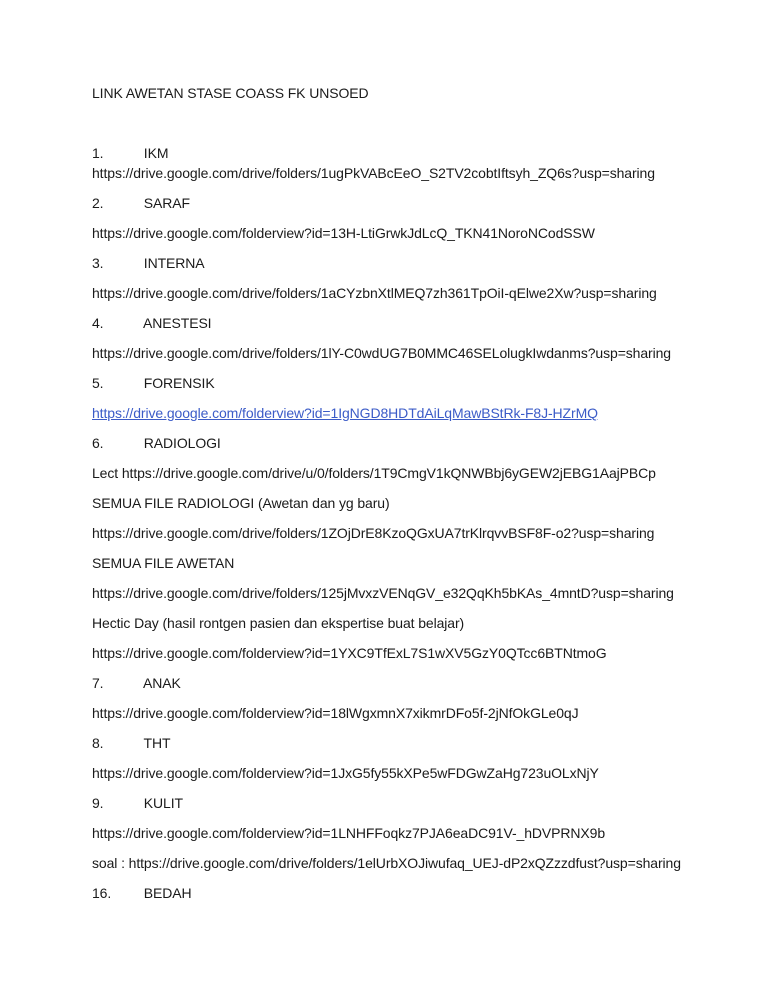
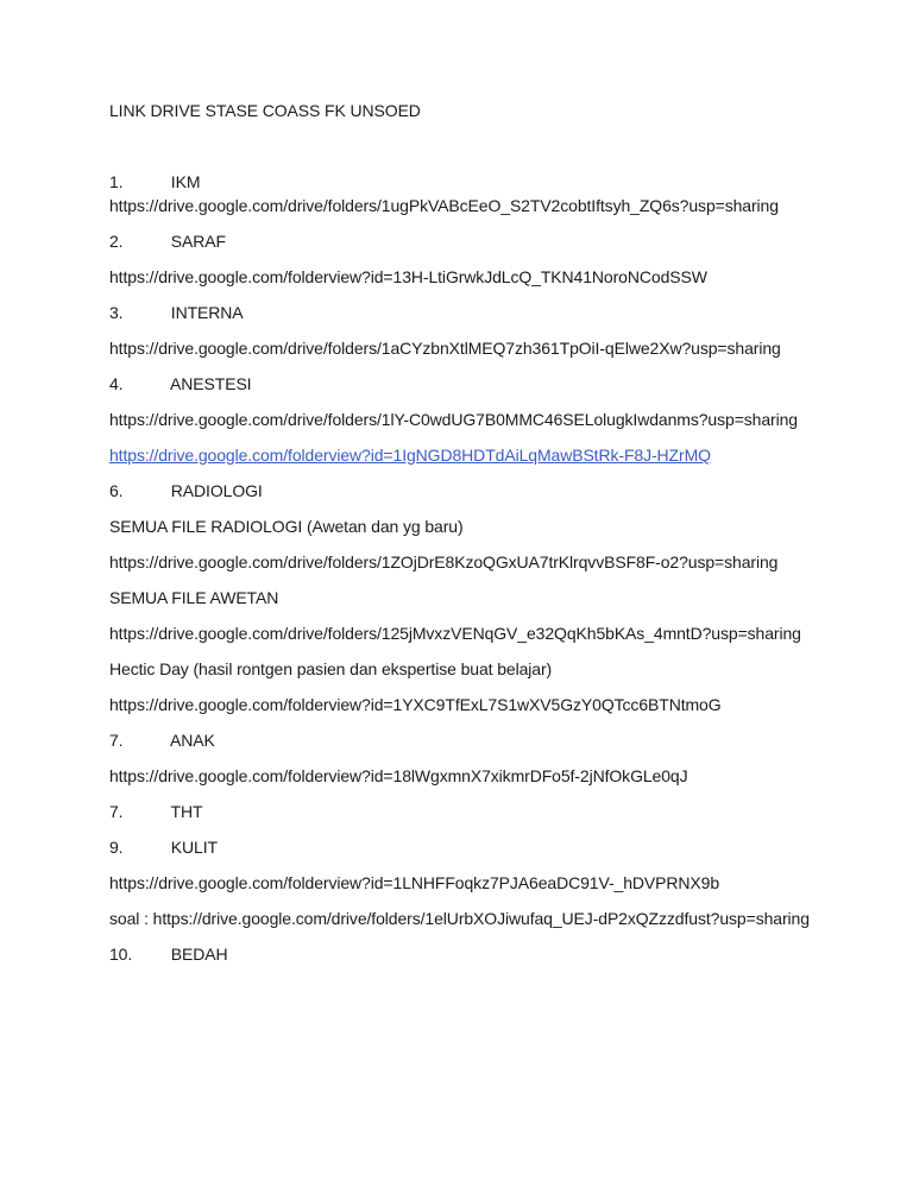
- LINK AWETAN STASE COASS FK UNSOED
+ LINK DRIVE STASE COASS FK UNSOED
  1. IKM
  https://drive.google.com/drive/folders/1ugPkVABcEeO_S2TV2cobtIftsyh_ZQ6s?usp=sharing
  2. SARAF
  https://drive.google.com/folderview?id=13H-LtiGrwkJdLcQ_TKN41NoroNCodSSW
  3. INTERNA
  https://drive.google.com/drive/folders/1aCYzbnXtlMEQ7zh361TpOiI-qElwe2Xw?usp=sharing
  4. ANESTESI
  https://drive.google.com/drive/folders/1lY-C0wdUG7B0MMC46SELolugkIwdanms?usp=sharing
- 5. FORENSIK
  https://drive.google.com/folderview?id=1IgNGD8HDTdAiLqMawBStRk-F8J-HZrMQ
  6. RADIOLOGI
- Lect https://drive.google.com/drive/u/0/folders/1T9CmgV1kQNWBbj6yGEW2jEBG1AajPBCp
  SEMUA FILE RADIOLOGI (Awetan dan yg baru)
  https://drive.google.com/drive/folders/1ZOjDrE8KzoQGxUA7trKlrqvvBSF8F-o2?usp=sharing
  SEMUA FILE AWETAN
  https://drive.google.com/drive/folders/125jMvxzVENqGV_e32QqKh5bKAs_4mntD?usp=sharing
  Hectic Day (hasil rontgen pasien dan ekspertise buat belajar)
  https://drive.google.com/folderview?id=1YXC9TfExL7S1wXV5GzY0QTcc6BTNtmoG
  7. ANAK
  https://drive.google.com/folderview?id=18lWgxmnX7xikmrDFo5f-2jNfOkGLe0qJ
- 8. THT
+ 7. THT
- https://drive.google.com/folderview?id=1JxG5fy55kXPe5wFDGwZaHg723uOLxNjY
  9. KULIT
  https://drive.google.com/folderview?id=1LNHFFoqkz7PJA6eaDC91V-_hDVPRNX9b
  soal : https://drive.google.com/drive/folders/1elUrbXOJiwufaq_UEJ-dP2xQZzzdfust?usp=sharing
- 16. BEDAH
+ 10. BEDAH
